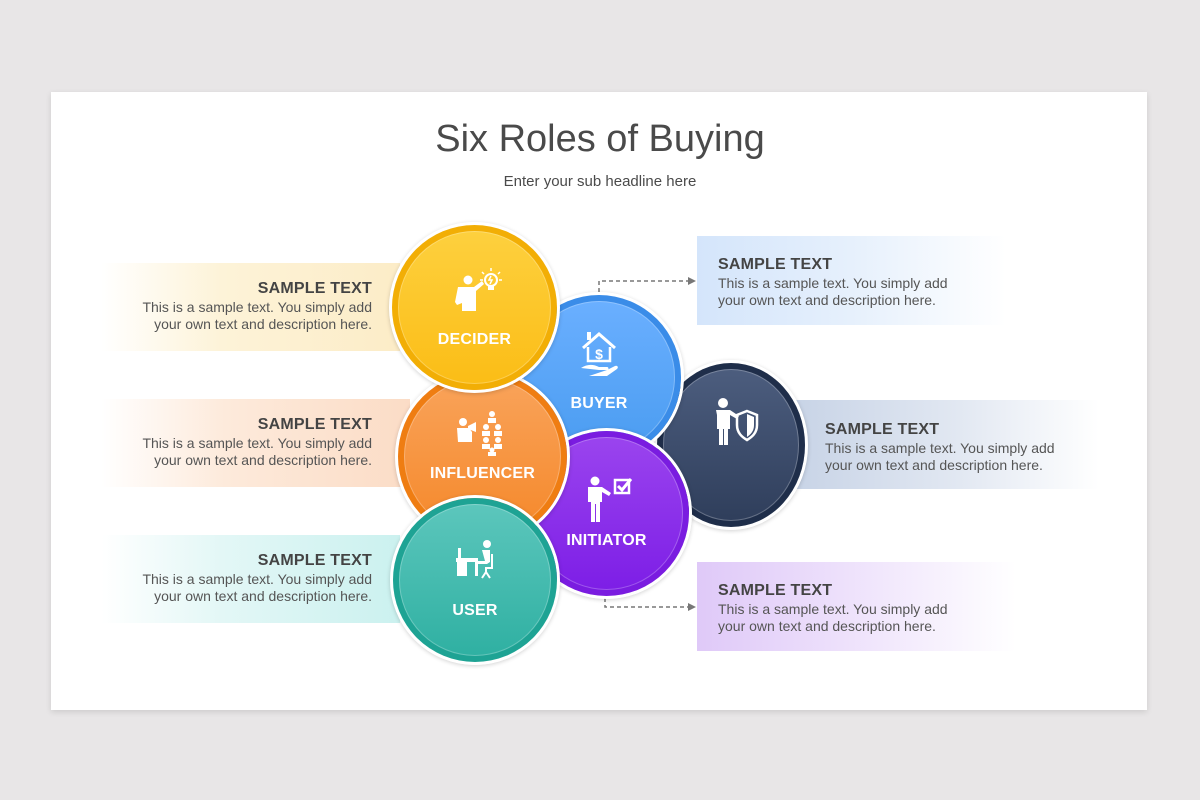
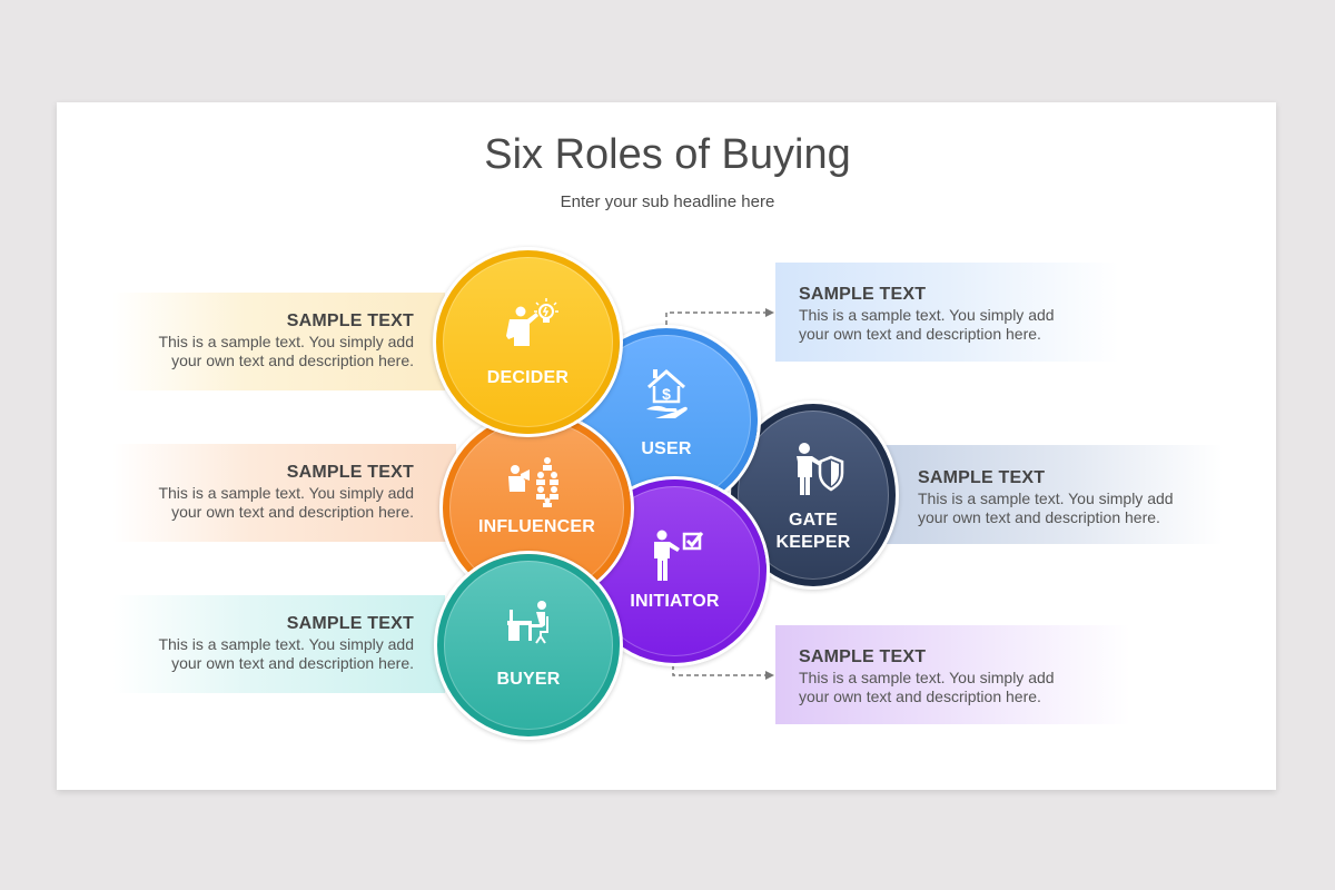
  Six Roles of Buying
  Enter your sub headline here
  SAMPLE TEXT
  This is a sample text. You simply add
  your own text and description here.
  SAMPLE TEXT
  This is a sample text. You simply add
  your own text and description here.
  SAMPLE TEXT
  This is a sample text. You simply add
  your own text and description here.
  SAMPLE TEXT
  This is a sample text. You simply add
  your own text and description here.
  SAMPLE TEXT
  This is a sample text. You simply add
  your own text and description here.
  SAMPLE TEXT
  This is a sample text. You simply add
  your own text and description here.
+ GATE
+ KEEPER
  $
- BUYER
+ USER
  INITIATOR
  INFLUENCER
- USER
+ BUYER
  DECIDER
